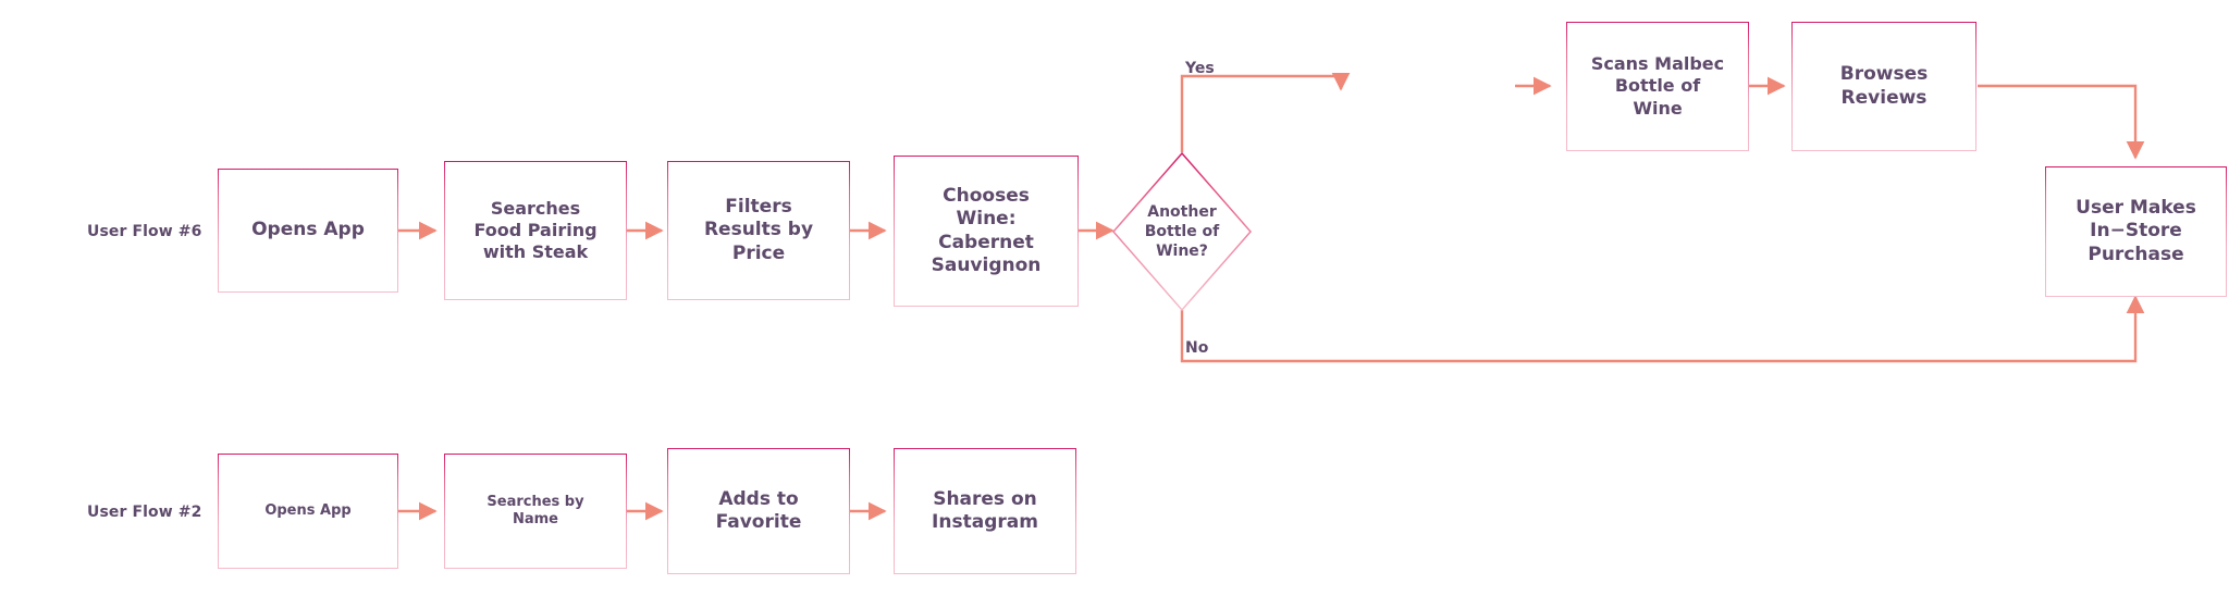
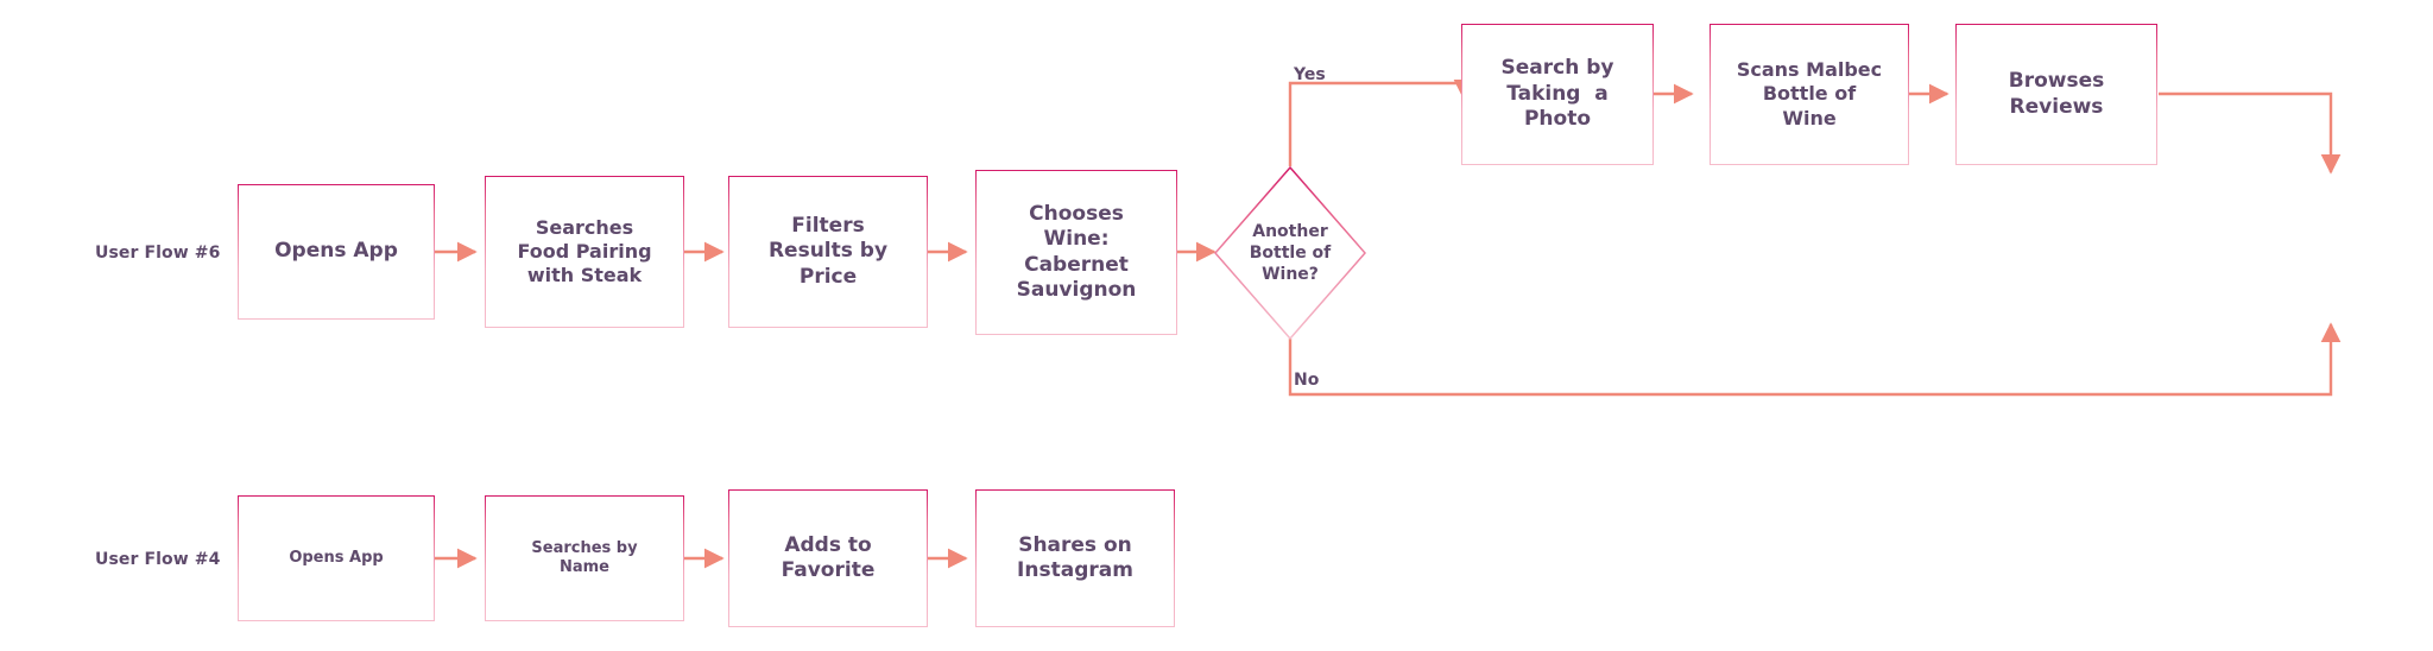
  User Flow #6
  Opens App
  Searches
  Food Pairing
  with Steak
  Filters
  Results by
  Price
  Chooses
  Wine:
  Cabernet
  Sauvignon
  Another
  Bottle of
  Wine?
+ Search by
+ Taking a
+ Photo
  Scans Malbec
  Bottle of
  Wine
  Browses
  Reviews
- User Makes
- In−Store
- Purchase
  Yes
  No
- User Flow #2
+ User Flow #4
  Opens App
  Searches by
  Name
  Adds to
  Favorite
  Shares on
  Instagram
